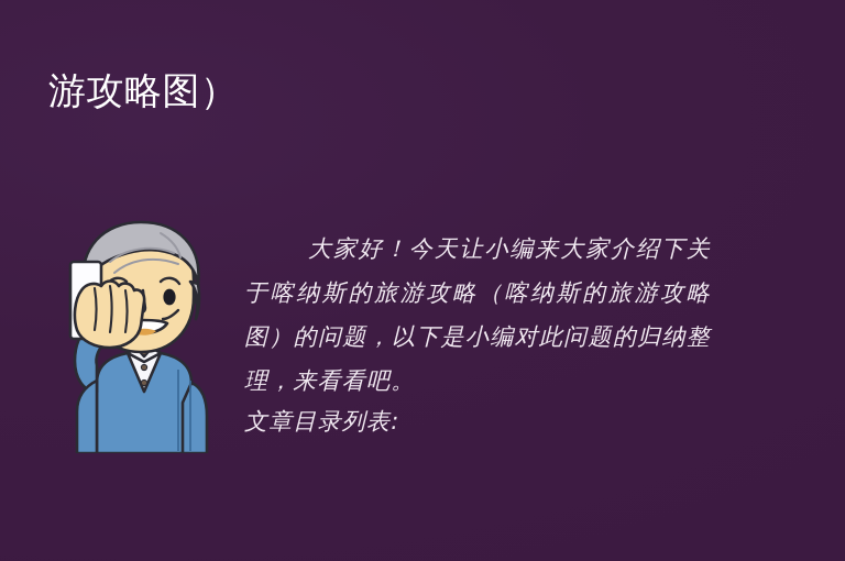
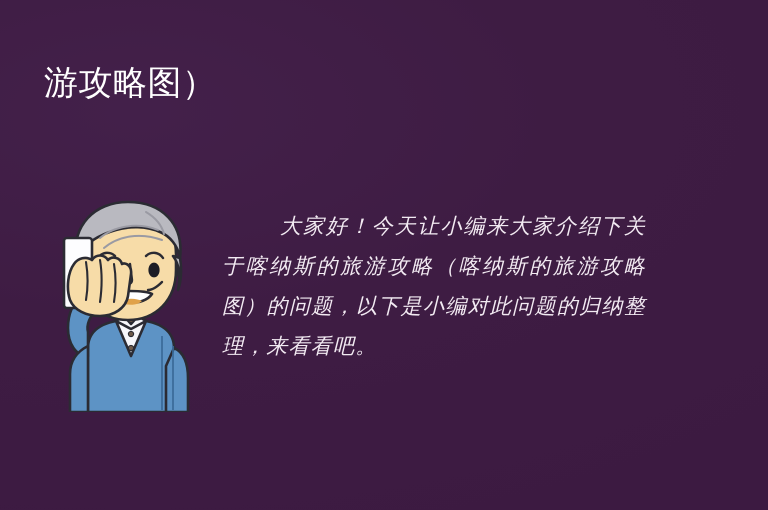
  游攻略图）
  大家好！今天让小编来大家介绍下关于喀纳斯的旅游攻略（喀纳斯的旅游攻略图）的问题，以下是小编对此问题的归纳整理，来看看吧。
- 文章目录列表:
